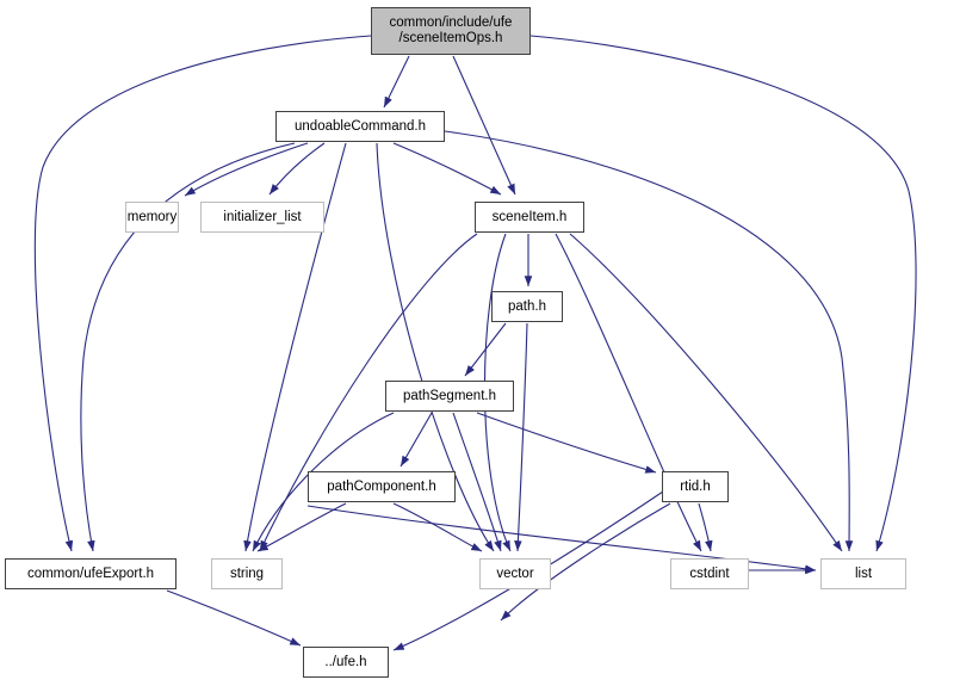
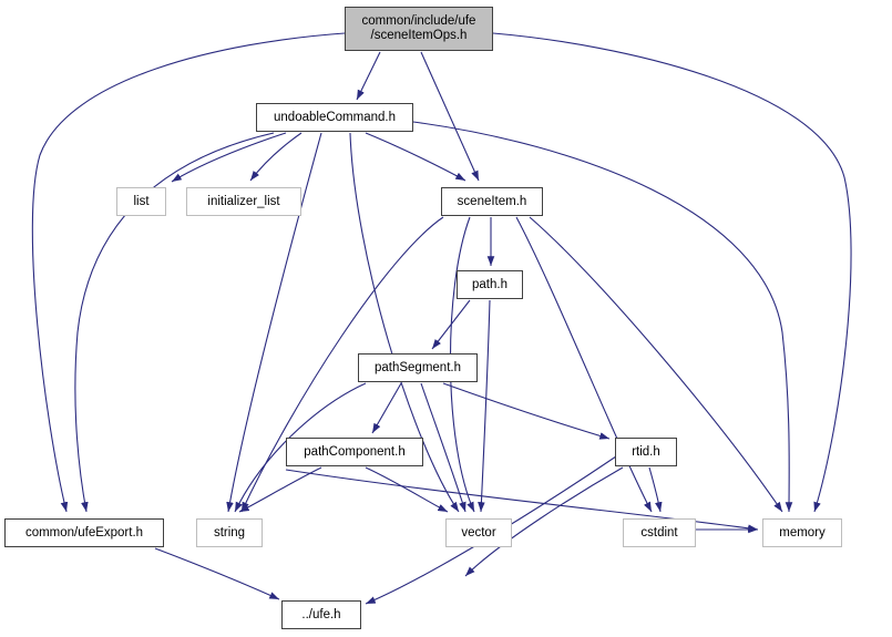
  common/include/ufe
  /sceneItemOps.h
  undoableCommand.h
- memory
+ list
  initializer_list
  sceneItem.h
  path.h
  pathSegment.h
  pathComponent.h
  rtid.h
  common/ufeExport.h
  string
  vector
  cstdint
- list
+ memory
  ../ufe.h
